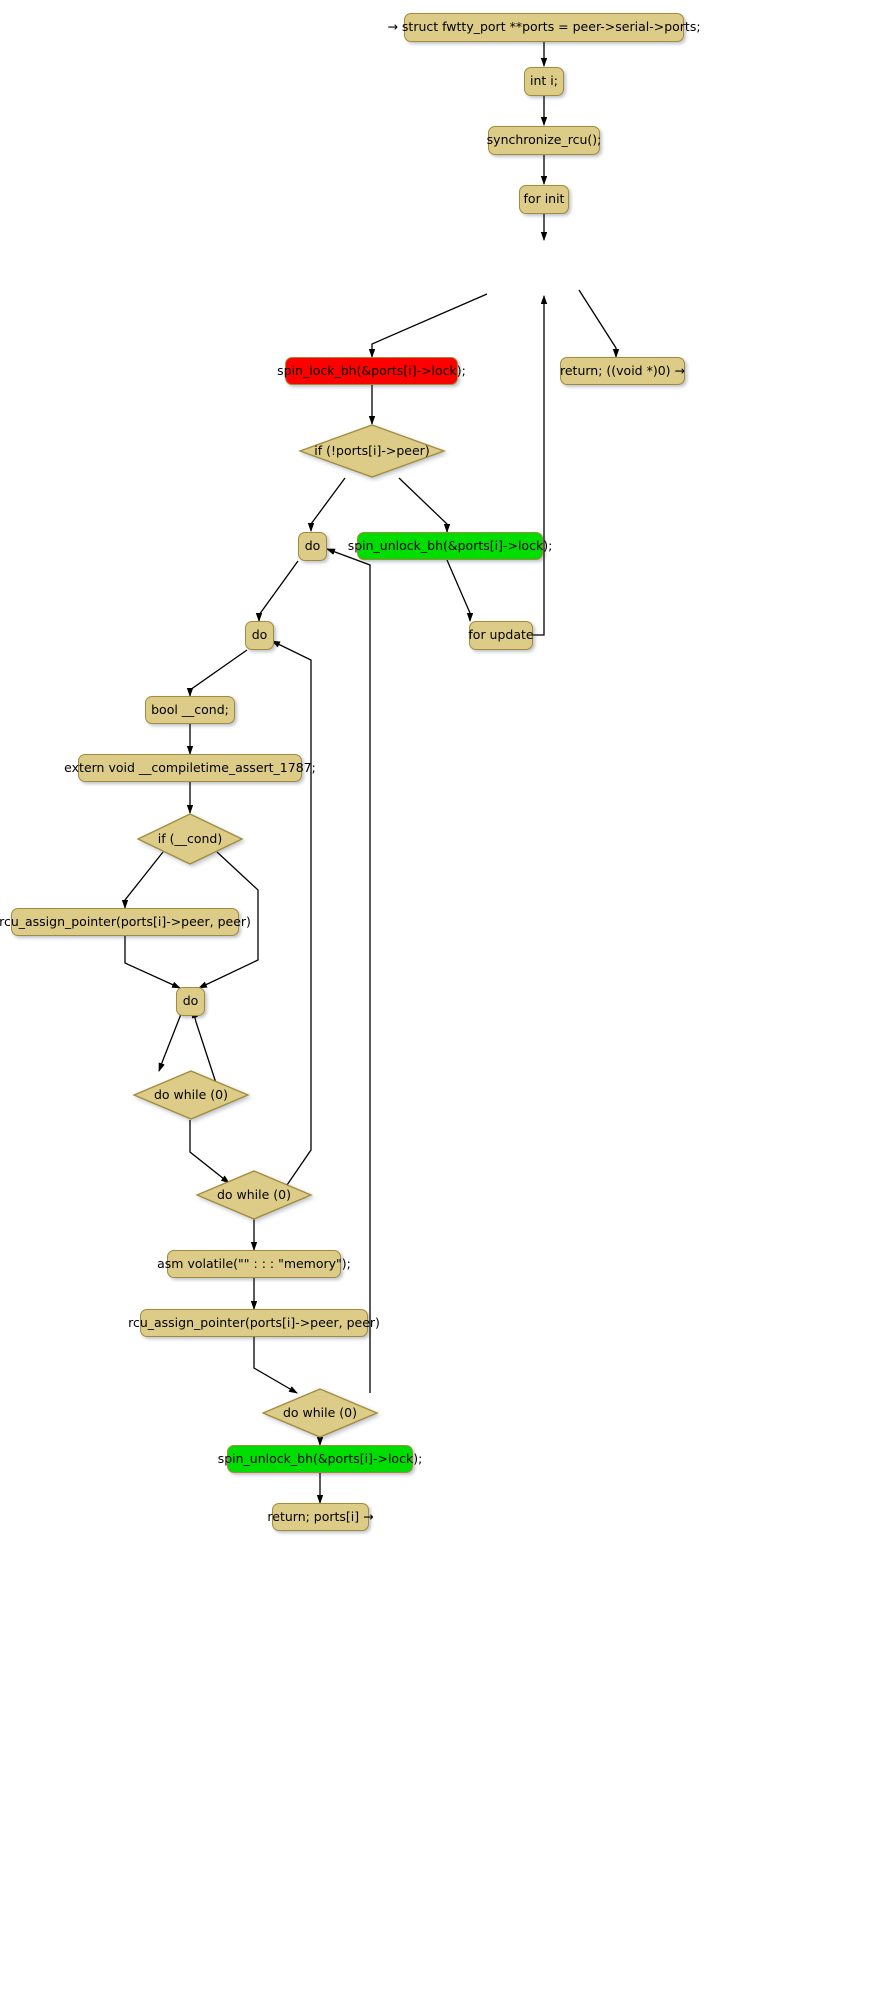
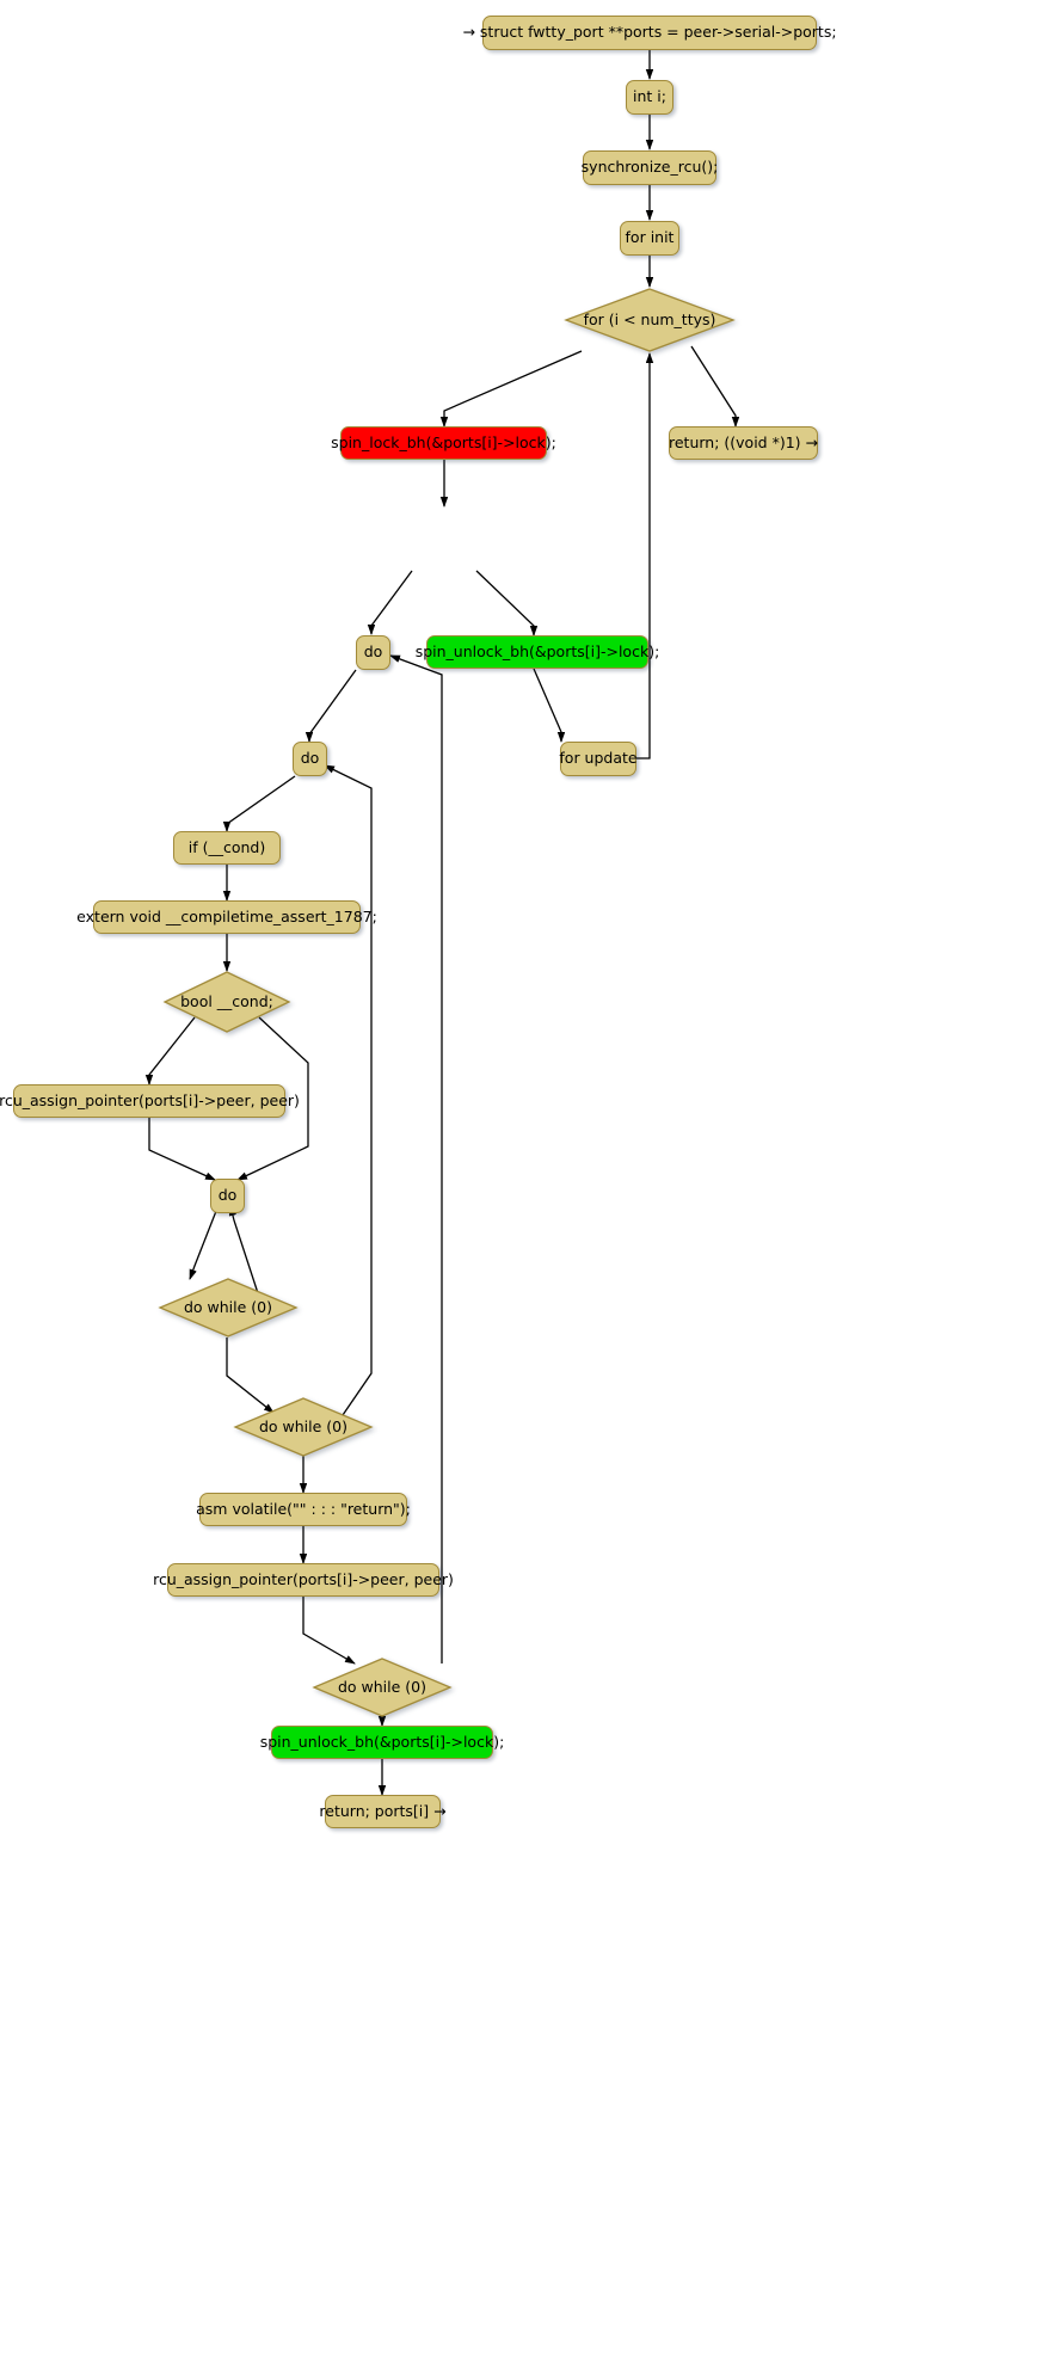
  → struct fwtty_port **ports = peer->serial->ports;
  int i;
  synchronize_rcu();
  for init
+ for (i < num_ttys)
  spin_lock_bh(&ports[i]->lock);
- return; ((void *)0) →
+ return; ((void *)1) →
- if (!ports[i]->peer)
  do
  spin_unlock_bh(&ports[i]->lock);
  for update
  do
- bool __cond;
+ if (__cond)
  extern void __compiletime_assert_1787;
- if (__cond)
+ bool __cond;
  rcu_assign_pointer(ports[i]->peer, peer)
  do
  do while (0)
  do while (0)
- asm volatile("" : : : "memory");
+ asm volatile("" : : : "return");
  rcu_assign_pointer(ports[i]->peer, peer)
  do while (0)
  spin_unlock_bh(&ports[i]->lock);
  return; ports[i] →
